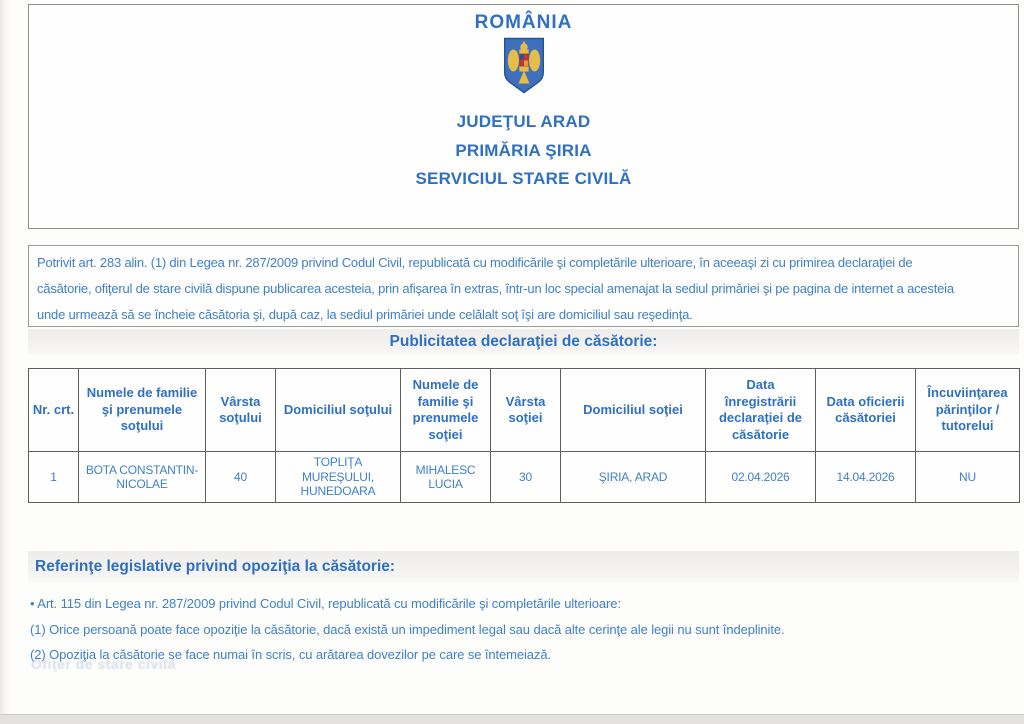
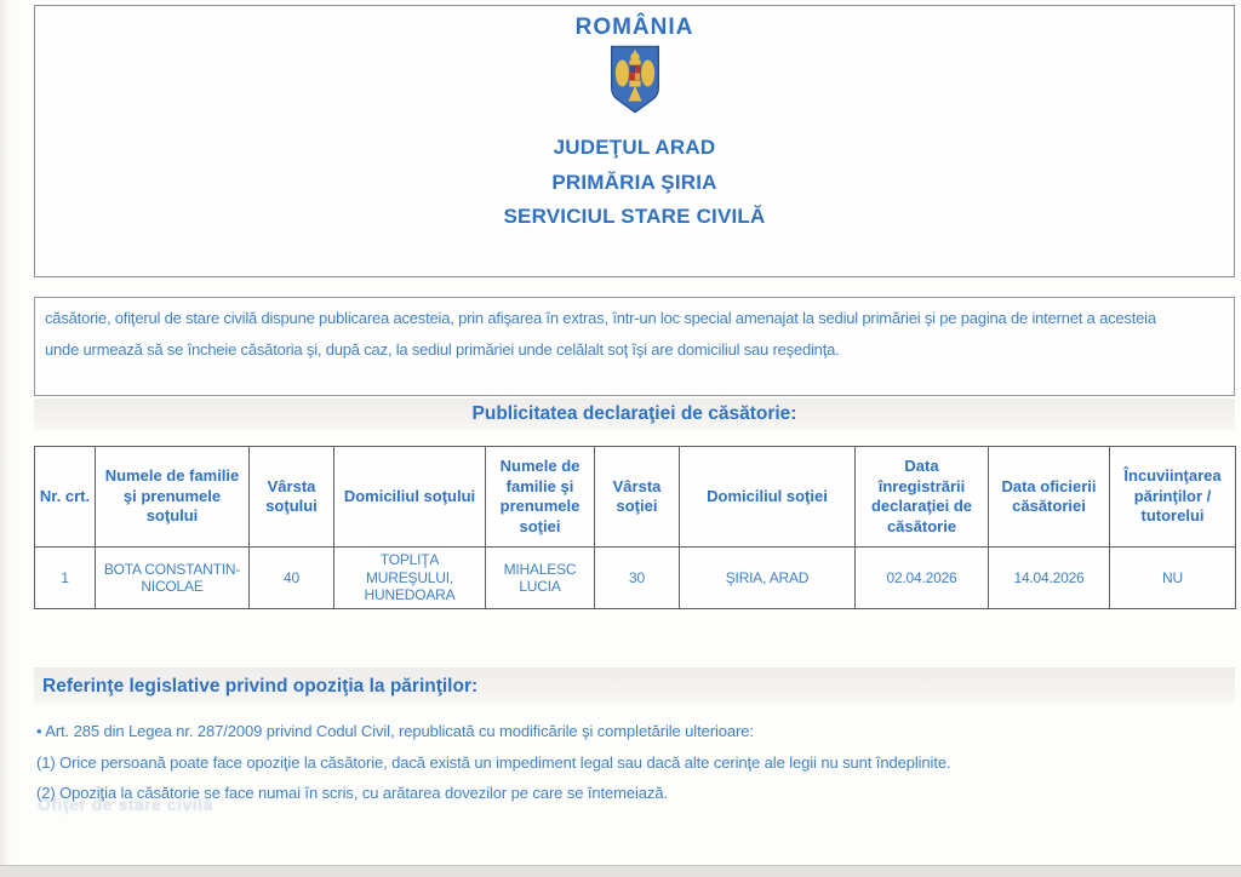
  ROMÂNIA
  JUDEŢUL ARAD
  PRIMĂRIA ŞIRIA
  SERVICIUL STARE CIVILĂ
- Potrivit art. 283 alin. (1) din Legea nr. 287/2009 privind Codul Civil, republicată cu modificările şi completările ulterioare, în aceeaşi zi cu primirea declaraţiei de
  căsătorie, ofiţerul de stare civilă dispune publicarea acesteia, prin afişarea în extras, într-un loc special amenajat la sediul primăriei şi pe pagina de internet a acesteia
  unde urmează să se încheie căsătoria şi, după caz, la sediul primăriei unde celălalt soţ îşi are domiciliul sau reşedinţa.
  Publicitatea declaraţiei de căsătorie:
  Nr. crt.	Numele de familie şi prenumele soţului	Vârsta soţului	Domiciliul soţului	Numele de familie şi prenumele soţiei	Vârsta soţiei	Domiciliul soţiei	Data înregistrării declaraţiei de căsătorie	Data oficierii căsătoriei	Încuviinţarea părinţilor / tutorelui
  1	BOTA CONSTANTIN-NICOLAE	40	TOPLIŢA MUREŞULUI, HUNEDOARA	MIHALESC LUCIA	30	ŞIRIA, ARAD	02.04.2026	14.04.2026	NU
- Referinţe legislative privind opoziţia la căsătorie:
+ Referinţe legislative privind opoziţia la părinţilor:
- • Art. 115 din Legea nr. 287/2009 privind Codul Civil, republicată cu modificările şi completările ulterioare:
+ • Art. 285 din Legea nr. 287/2009 privind Codul Civil, republicată cu modificările şi completările ulterioare:
  (1) Orice persoană poate face opoziţie la căsătorie, dacă există un impediment legal sau dacă alte cerinţe ale legii nu sunt îndeplinite.
  (2) Opoziţia la căsătorie se face numai în scris, cu arătarea dovezilor pe care se întemeiază.
  Ofiţer de stare civilă
